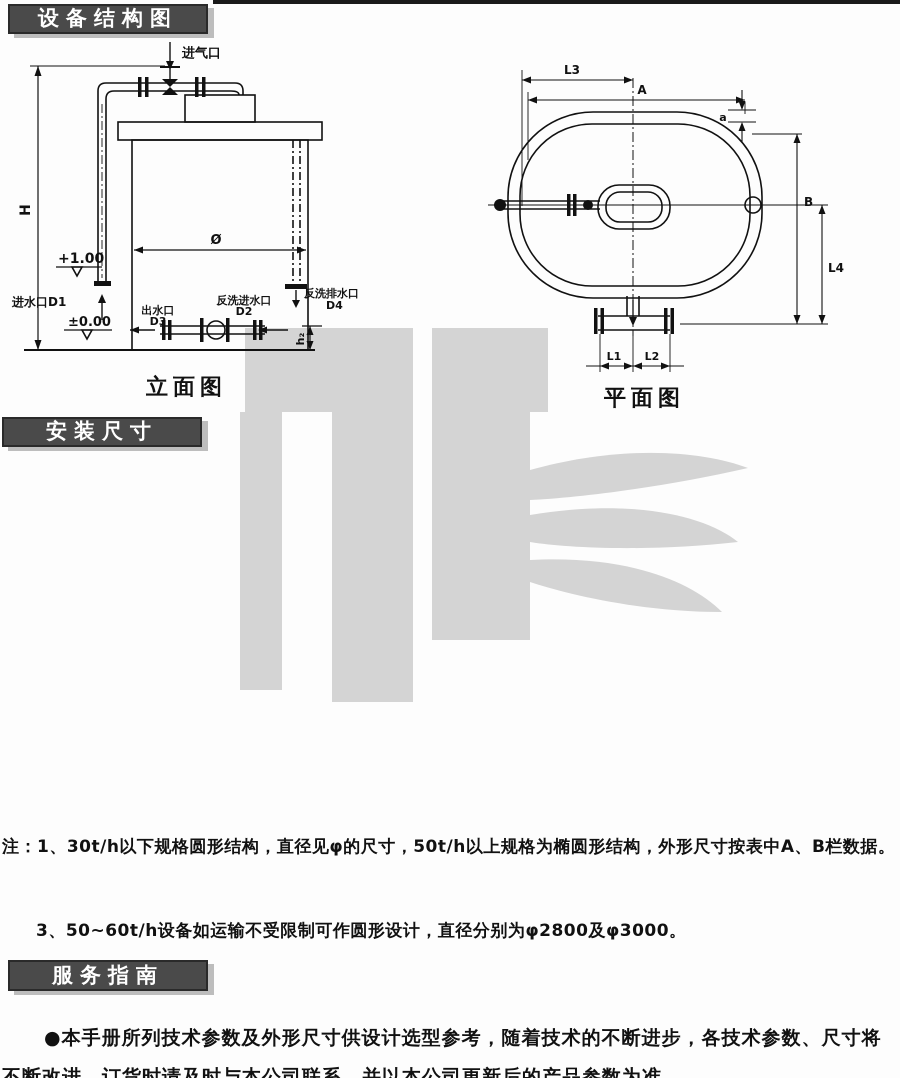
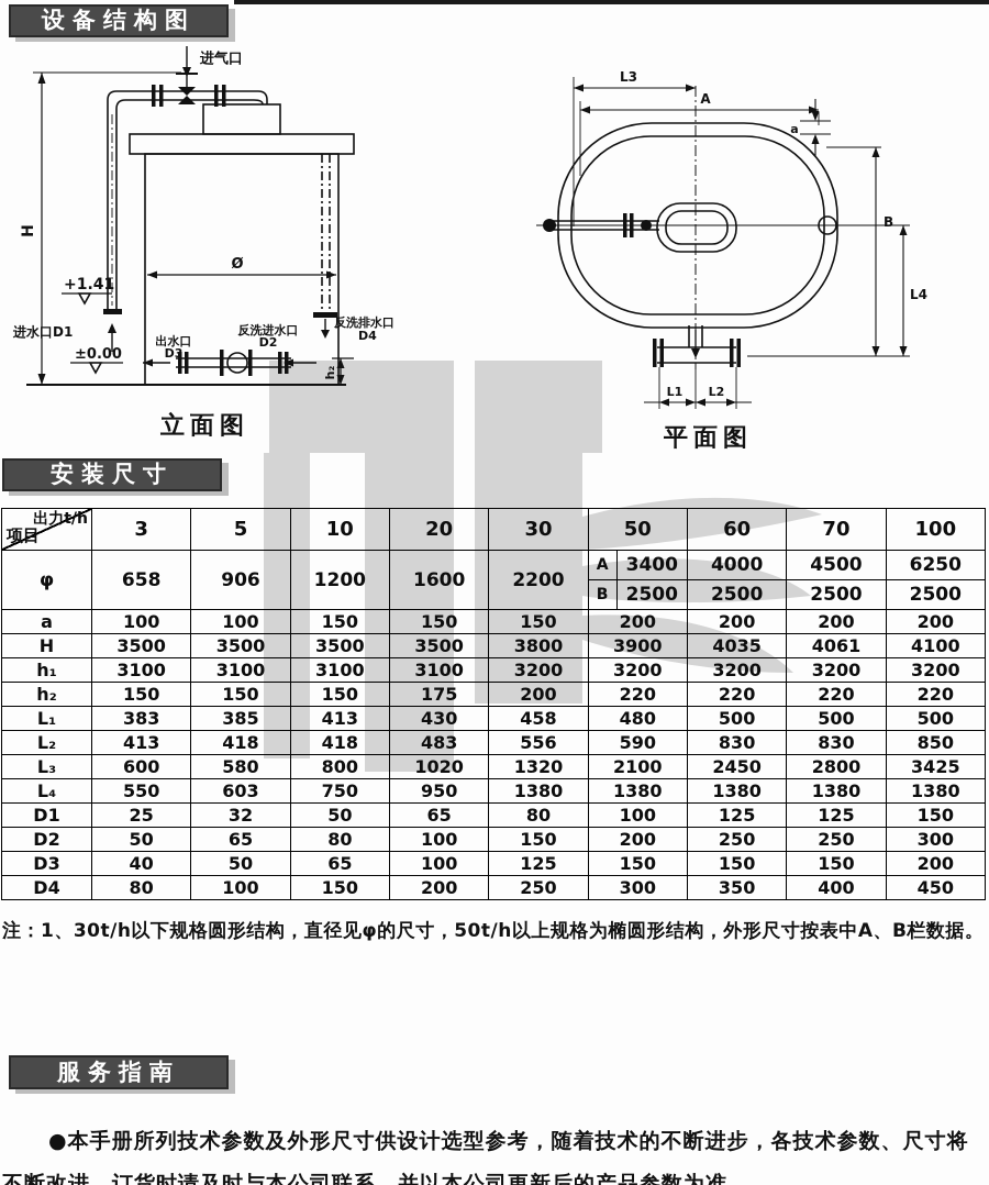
  设备结构图
  安装尺寸
  服务指南
  进气口
  Ø
- +1.00
+ +1.41
  ±0.00
  进水口D1
  出水口
  D3
  反洗进水口
  D2
  反洗排水口
  D4
  立面图
  L3
  A
  a
  B
  L4
  L1
  L2
  平面图
+ 出力t/h 项目	3	5	10	20	30	50	60	70	100
+ φ	658	906	1200	1600	2200	A 3400	4000	4500	6250
+ B 2500	2500	2500	2500
+ a	100	100	150	150	150	200	200	200	200
+ H	3500	3500	3500	3500	3800	3900	4035	4061	4100
+ h₁	3100	3100	3100	3100	3200	3200	3200	3200	3200
+ h₂	150	150	150	175	200	220	220	220	220
+ L₁	383	385	413	430	458	480	500	500	500
+ L₂	413	418	418	483	556	590	830	830	850
+ L₃	600	580	800	1020	1320	2100	2450	2800	3425
+ L₄	550	603	750	950	1380	1380	1380	1380	1380
+ D1	25	32	50	65	80	100	125	125	150
+ D2	50	65	80	100	150	200	250	250	300
+ D3	40	50	65	100	125	150	150	150	200
+ D4	80	100	150	200	250	300	350	400	450
  注：1、30t/h以下规格圆形结构，直径见φ的尺寸，50t/h以上规格为椭圆形结构，外形尺寸按表中A、B栏数据。
- 3、50~60t/h设备如运输不受限制可作圆形设计，直径分别为φ2800及φ3000。
  ●本手册所列技术参数及外形尺寸供设计选型参考，随着技术的不断进步，各技术参数、尺寸将不断改进，订货时请及时与本公司联系。并以本公司更新后的产品参数为准。
